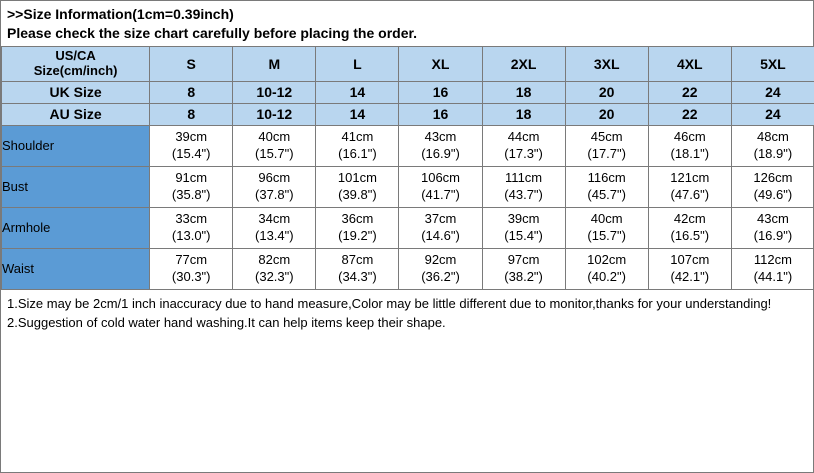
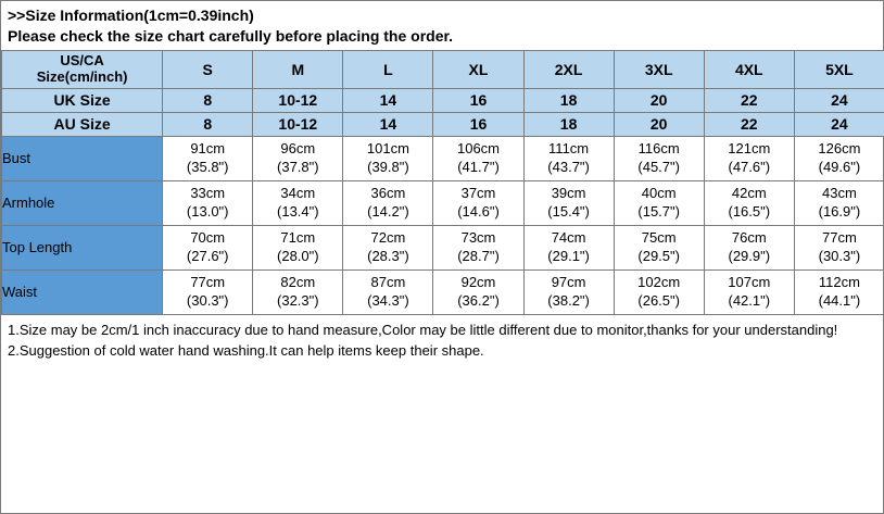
  >>Size Information(1cm=0.39inch)
  Please check the size chart carefully before placing the order.
  US/CA Size(cm/inch)	S	M	L	XL	2XL	3XL	4XL	5XL
  UK Size	8	10-12	14	16	18	20	22	24
  AU Size	8	10-12	14	16	18	20	22	24
- Shoulder	39cm(15.4")	40cm(15.7")	41cm(16.1")	43cm(16.9")	44cm(17.3")	45cm(17.7")	46cm(18.1")	48cm(18.9")
  Bust	91cm(35.8")	96cm(37.8")	101cm(39.8")	106cm(41.7")	111cm(43.7")	116cm(45.7")	121cm(47.6")	126cm(49.6")
- Armhole	33cm(13.0")	34cm(13.4")	36cm(19.2")	37cm(14.6")	39cm(15.4")	40cm(15.7")	42cm(16.5")	43cm(16.9")
+ Armhole	33cm(13.0")	34cm(13.4")	36cm(14.2")	37cm(14.6")	39cm(15.4")	40cm(15.7")	42cm(16.5")	43cm(16.9")
+ Top Length	70cm(27.6")	71cm(28.0")	72cm(28.3")	73cm(28.7")	74cm(29.1")	75cm(29.5")	76cm(29.9")	77cm(30.3")
- Waist	77cm(30.3")	82cm(32.3")	87cm(34.3")	92cm(36.2")	97cm(38.2")	102cm(40.2")	107cm(42.1")	112cm(44.1")
+ Waist	77cm(30.3")	82cm(32.3")	87cm(34.3")	92cm(36.2")	97cm(38.2")	102cm(26.5")	107cm(42.1")	112cm(44.1")
  1.Size may be 2cm/1 inch inaccuracy due to hand measure,Color may be little different due to monitor,thanks for your understanding!
  2.Suggestion of cold water hand washing.It can help items keep their shape.
